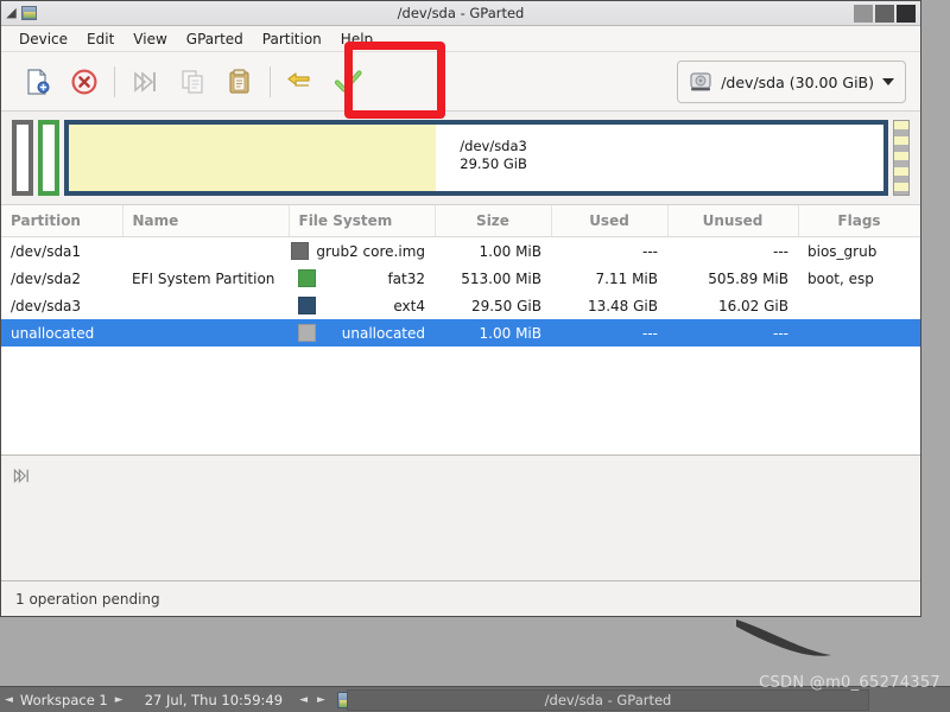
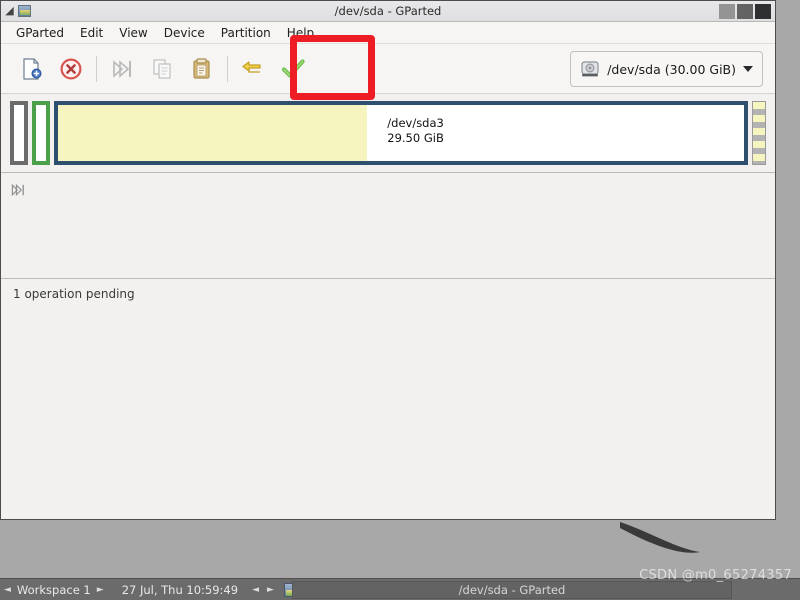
  ◢
  /dev/sda - GParted
- Device
+ GParted
  Edit
  View
- GParted
+ Device
  Partition
  Help
  /dev/sda (30.00 GiB)
  /dev/sda3
  29.50 GiB
- Partition	Name	File System	Size	Used	Unused	Flags
- /dev/sda1		grub2 core.img	1.00 MiB	---	---	bios_grub
- /dev/sda2	EFI System Partition	fat32	513.00 MiB	7.11 MiB	505.89 MiB	boot, esp
- /dev/sda3		ext4	29.50 GiB	13.48 GiB	16.02 GiB
- unallocated		unallocated	1.00 MiB	---	---
  1 operation pending
  ◄
  Workspace 1
  ►
  27 Jul, Thu 10:59:49
  ◄
  ►
  /dev/sda - GParted
  CSDN @m0_65274357
